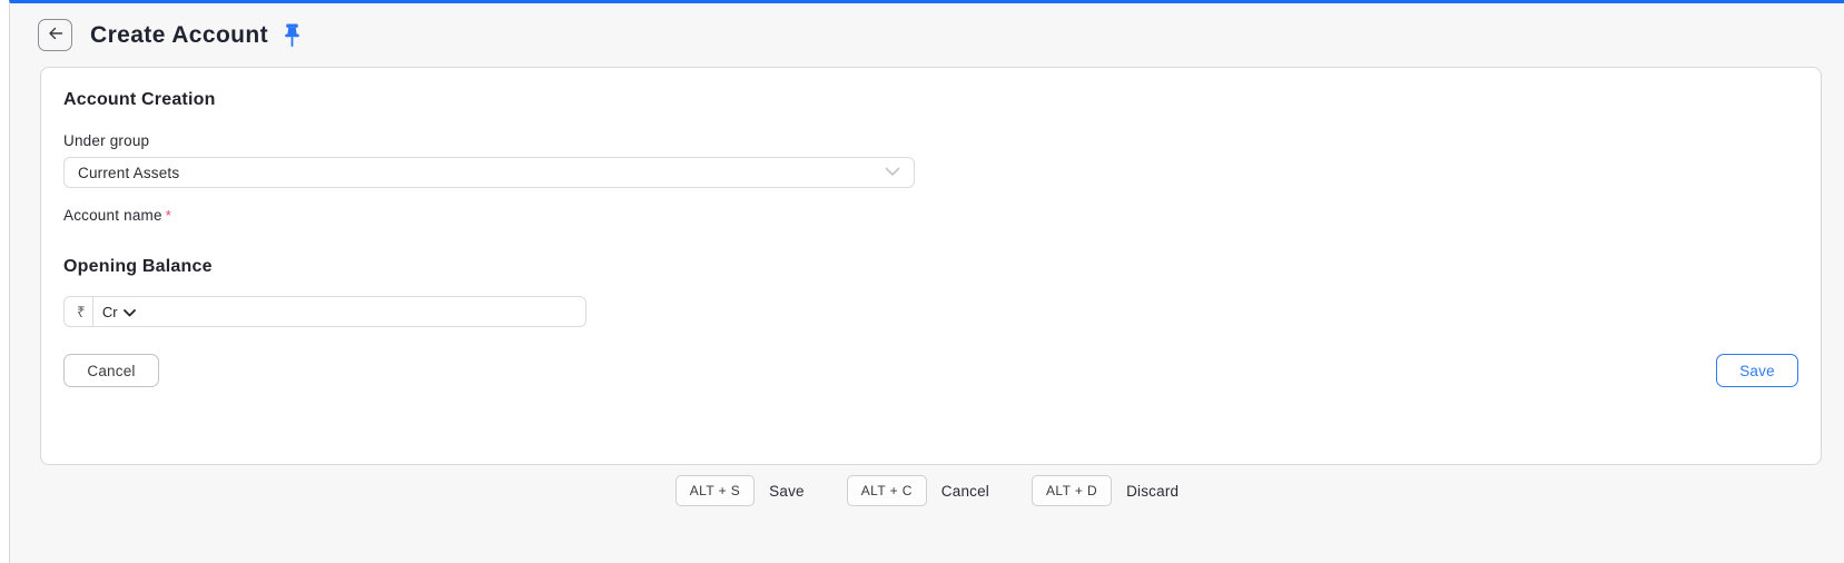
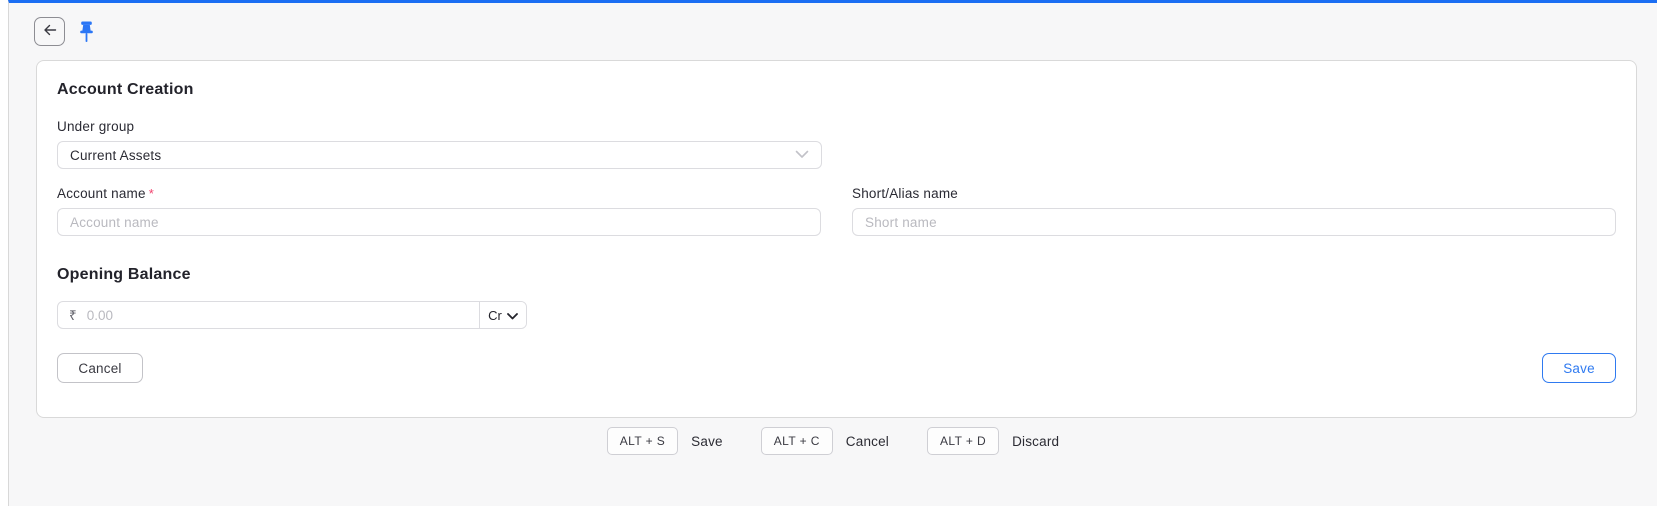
- Create Account
  Account Creation
  Under group
  Current Assets
  Account name *
+ Account name
+ Short/Alias name
+ Short name
  Opening Balance
  ₹
+ 0.00
  Cr
  Cancel
  Save
  ALT + S
  Save
  ALT + C
  Cancel
  ALT + D
  Discard
